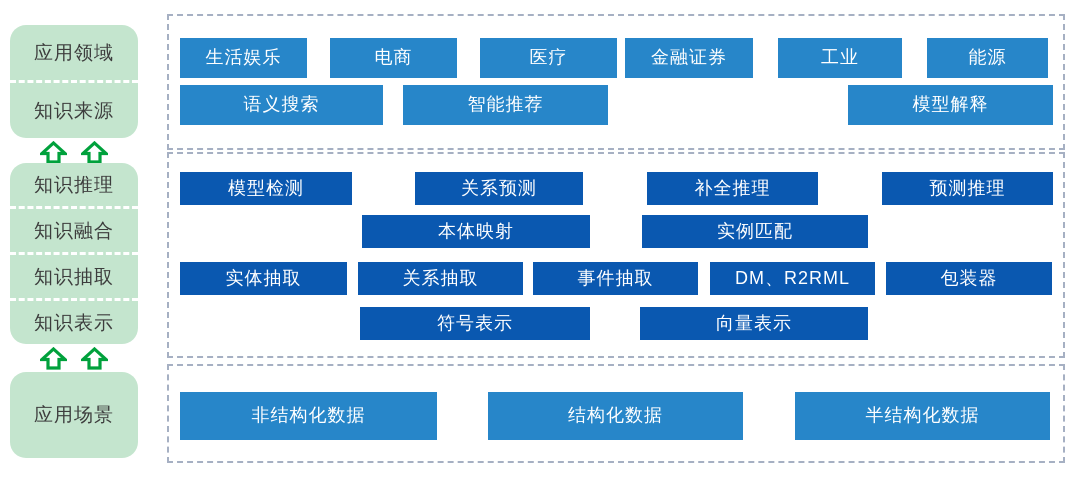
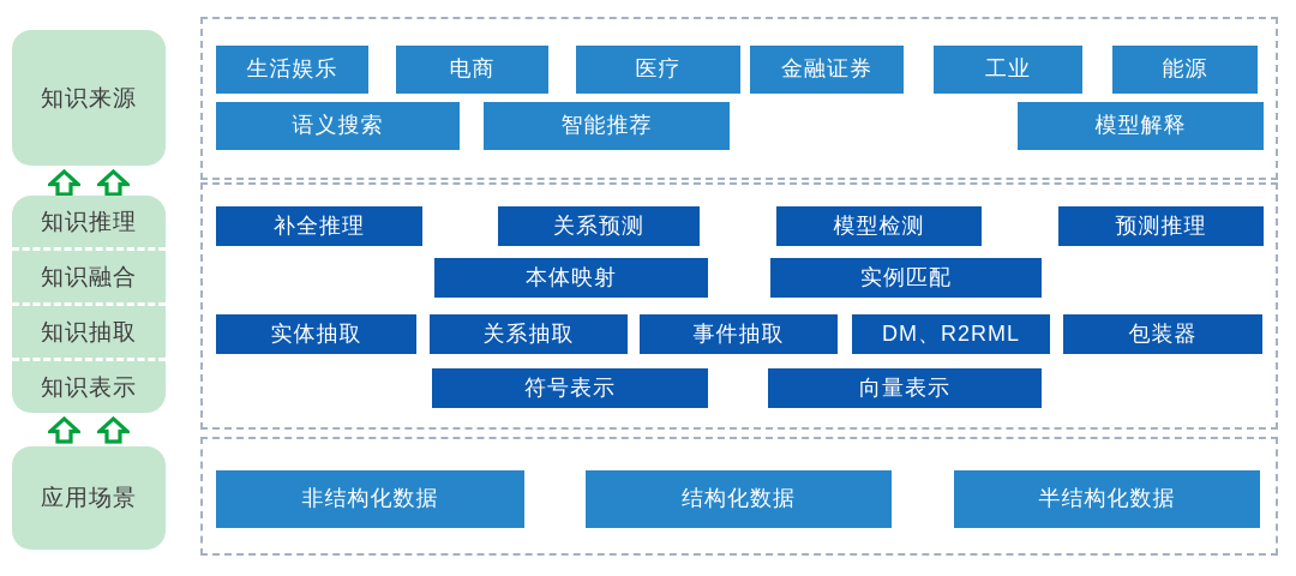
- 应用领域
  知识来源
  知识推理
  知识融合
  知识抽取
  知识表示
  应用场景
  生活娱乐
  电商
  医疗
  金融证券
  工业
  能源
  语义搜索
  智能推荐
  模型解释
- 模型检测
+ 补全推理
  关系预测
- 补全推理
+ 模型检测
  预测推理
  本体映射
  实例匹配
  实体抽取
  关系抽取
  事件抽取
  DM、R2RML
  包装器
  符号表示
  向量表示
  非结构化数据
  结构化数据
  半结构化数据
